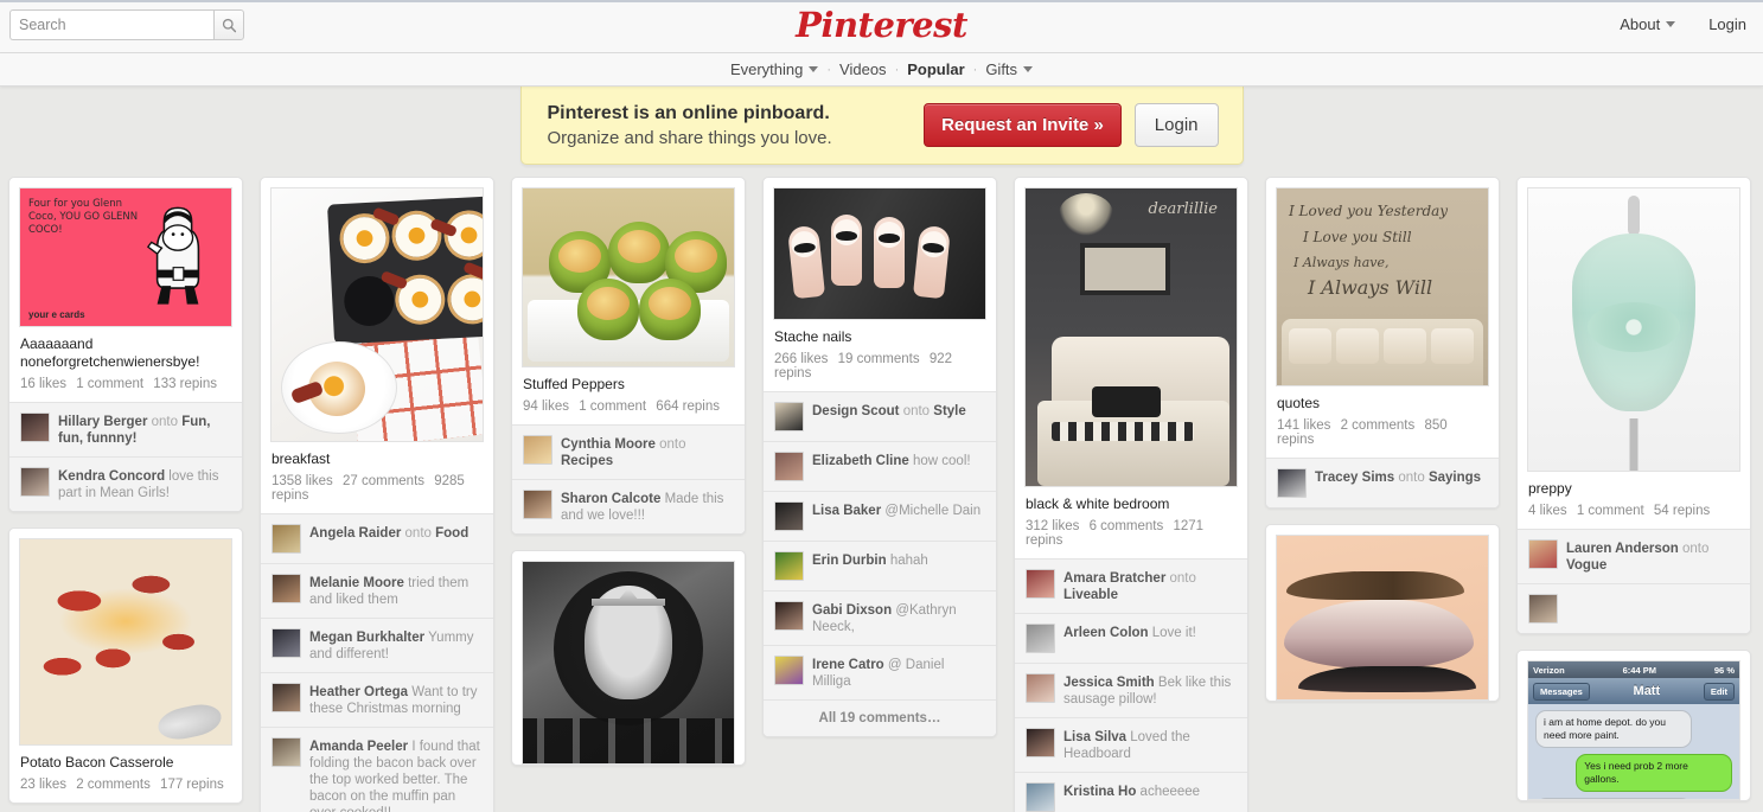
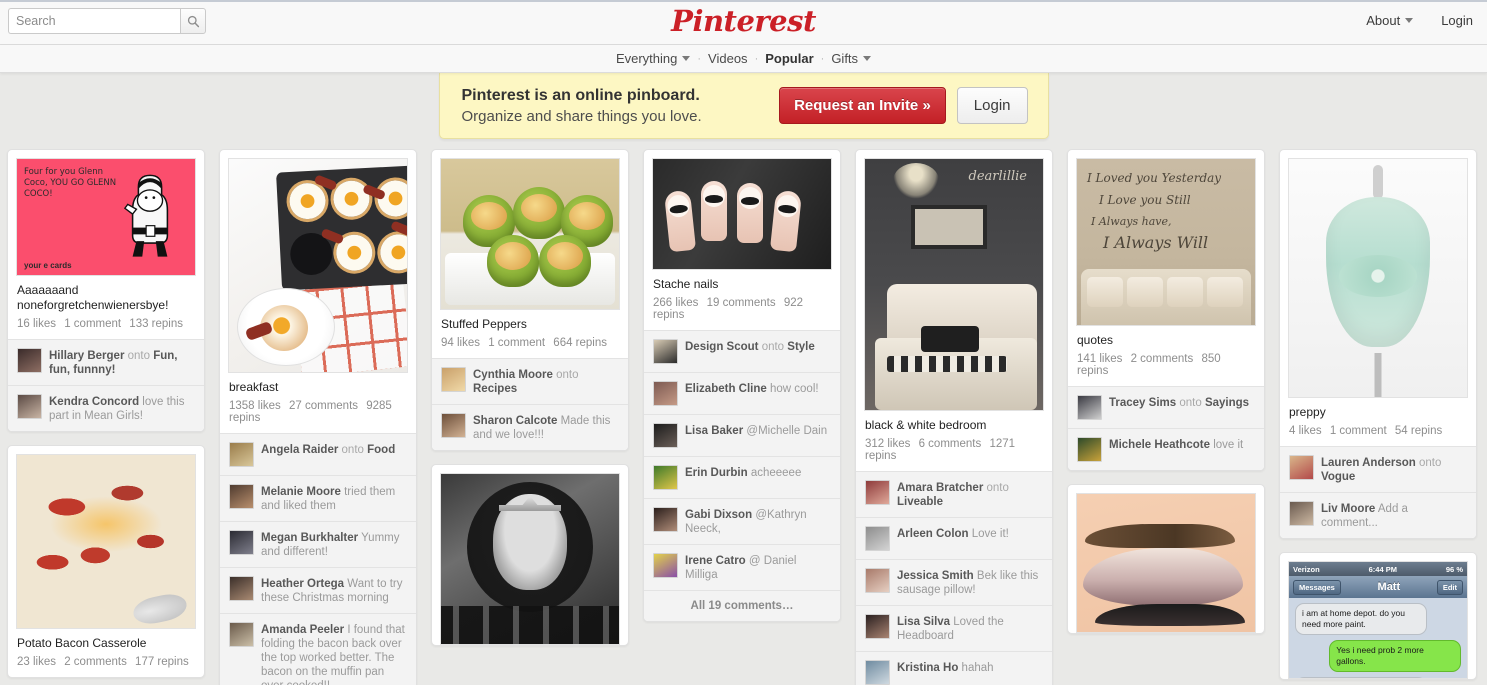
  Search
  Pinterest
  About
  Login
  Everything
  ·
  Videos
  ·
  Popular
  ·
  Gifts
  Pinterest is an online pinboard.
  Organize and share things you love.
  Request an Invite »
  Login
  Four for you Glenn Coco, YOU GO GLENN COCO!
  your e cards
  Aaaaaaand noneforgretchenwienersbye!
  16 likes 1 comment 133 repins
  Hillary Berger onto Fun, fun, funnny!
  Kendra Concord love this part in Mean Girls!
  Potato Bacon Casserole
  23 likes 2 comments 177 repins
  breakfast
  1358 likes 27 comments 9285 repins
  Angela Raider onto Food
  Melanie Moore tried them and liked them
  Megan Burkhalter Yummy and different!
  Heather Ortega Want to try these Christmas morning
  Amanda Peeler I found that folding the bacon back over the top worked better. The bacon on the muffin pan
  Stuffed Peppers
  94 likes 1 comment 664 repins
  Cynthia Moore onto Recipes
  Sharon Calcote Made this and we love!!!
  Stache nails
  266 likes 19 comments 922 repins
  Design Scout onto Style
  Elizabeth Cline how cool!
  Lisa Baker @Michelle Dain
- Erin Durbin hahah
+ Erin Durbin acheeeee
  Gabi Dixson @Kathryn Neeck,
  Irene Catro @ Daniel Milliga
  All 19 comments…
  dearlillie
  black & white bedroom
  312 likes 6 comments 1271 repins
  Amara Bratcher onto Liveable
  Arleen Colon Love it!
  Jessica Smith Bek like this sausage pillow!
  Lisa Silva Loved the Headboard
- Kristina Ho acheeeee
+ Kristina Ho hahah
  I Loved you Yesterday
  I Love you Still
  I Always have,
  I Always Will
  quotes
  141 likes 2 comments 850 repins
  Tracey Sims onto Sayings
+ Michele Heathcote love it
  preppy
  4 likes 1 comment 54 repins
  Lauren Anderson onto Vogue
+ Liv Moore Add a comment...
  Verizon
  6:44 PM
  96 %
  Messages
  Matt
  Edit
  i am at home depot. do you need more paint.
  Yes i need prob 2 more gallons.
